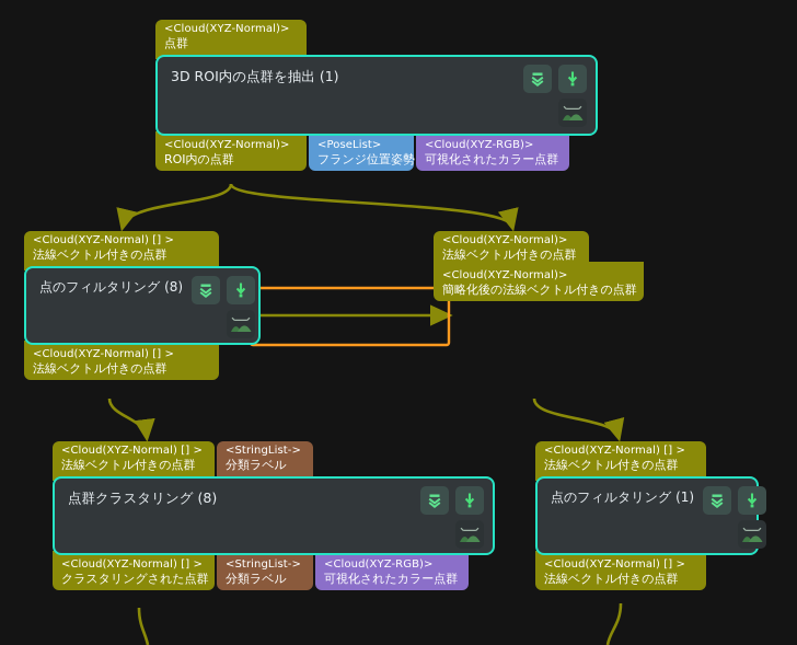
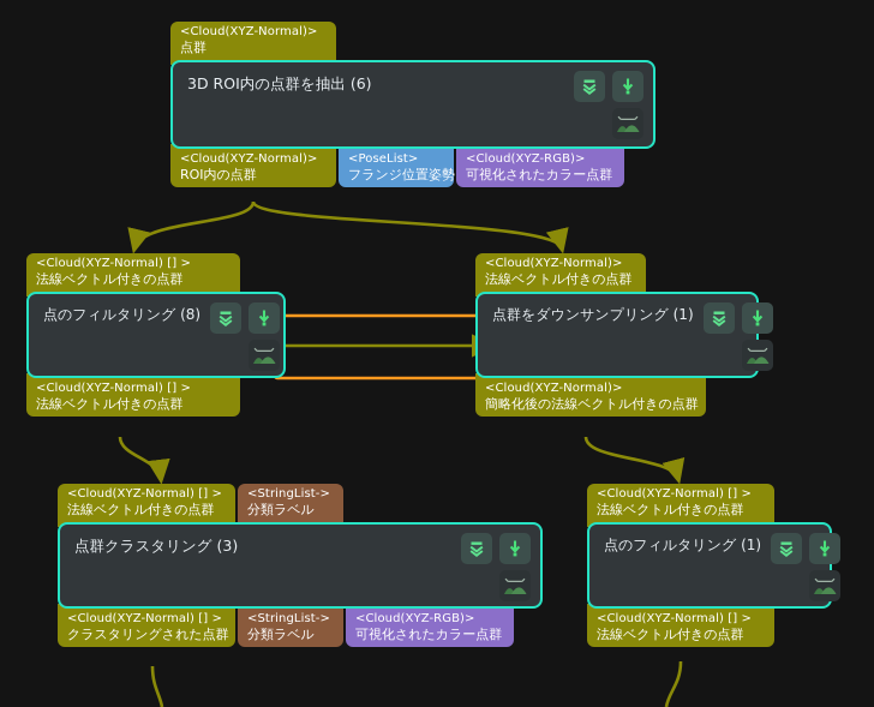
  <Cloud(XYZ-Normal)>
  点群
- 3D ROI内の点群を抽出 (1)
+ 3D ROI内の点群を抽出 (6)
  <Cloud(XYZ-Normal)>
  ROI内の点群
  <PoseList>
  フランジ位置姿勢
  <Cloud(XYZ-RGB)>
  可視化されたカラー点群
  <Cloud(XYZ-Normal) [] >
  法線ベクトル付きの点群
  点のフィルタリング (8)
  <Cloud(XYZ-Normal) [] >
  法線ベクトル付きの点群
  <Cloud(XYZ-Normal)>
  法線ベクトル付きの点群
+ 点群をダウンサンプリング (1)
  <Cloud(XYZ-Normal)>
  簡略化後の法線ベクトル付きの点群
  <Cloud(XYZ-Normal) [] >
  法線ベクトル付きの点群
  <StringList->
  分類ラベル
- 点群クラスタリング (8)
+ 点群クラスタリング (3)
  <Cloud(XYZ-Normal) [] >
  クラスタリングされた点群
  <StringList->
  分類ラベル
  <Cloud(XYZ-RGB)>
  可視化されたカラー点群
  <Cloud(XYZ-Normal) [] >
  法線ベクトル付きの点群
  点のフィルタリング (1)
  <Cloud(XYZ-Normal) [] >
  法線ベクトル付きの点群
